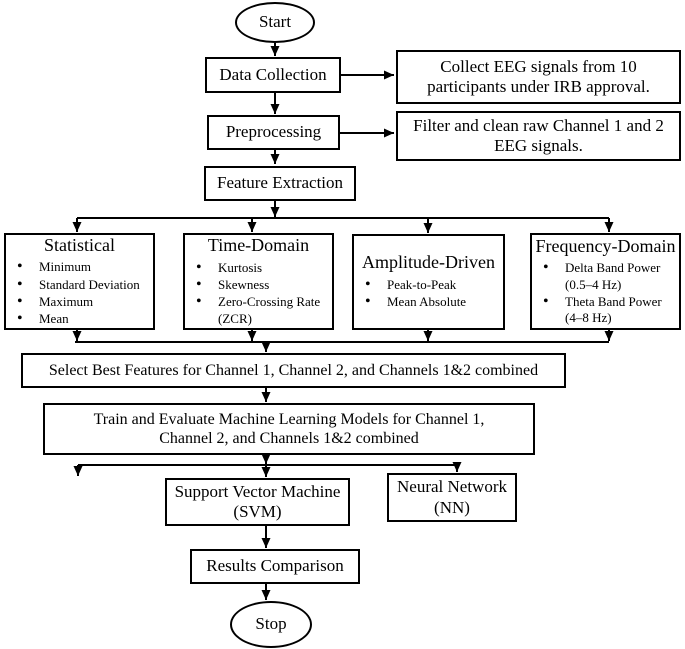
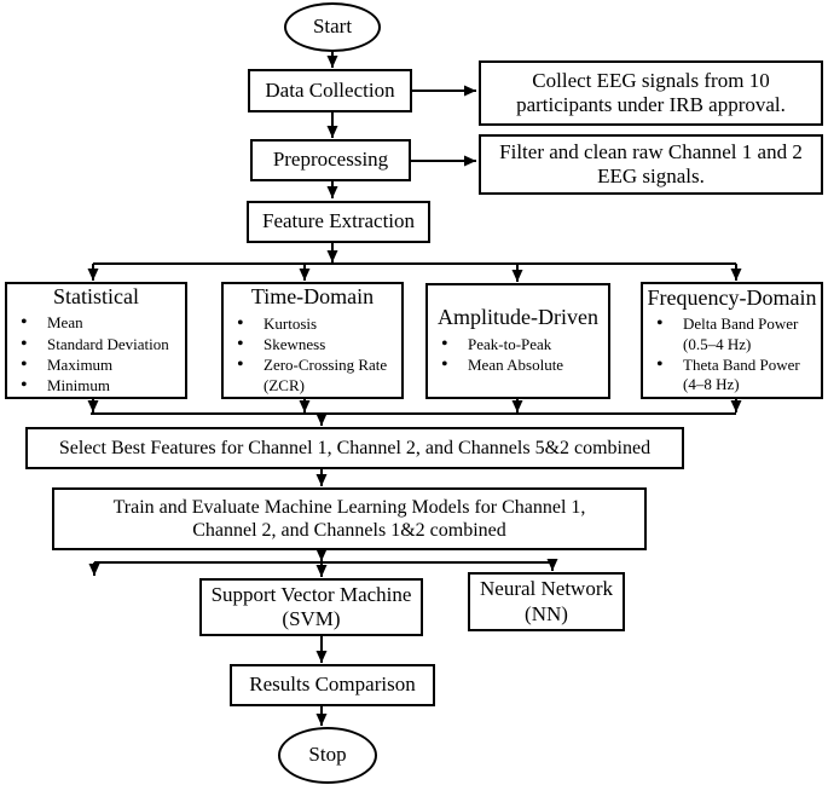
  Start
  Data Collection
  Collect EEG signals from 10
  participants under IRB approval.
  Preprocessing
  Filter and clean raw Channel 1 and 2
  EEG signals.
  Feature Extraction
  Statistical
- Minimum
+ Mean
  Standard Deviation
  Maximum
- Mean
+ Minimum
  Time-Domain
  Kurtosis
  Skewness
  Zero-Crossing Rate
  (ZCR)
  Amplitude-Driven
  Peak-to-Peak
  Mean Absolute
  Frequency-Domain
  Delta Band Power
  (0.5–4 Hz)
  Theta Band Power
  (4–8 Hz)
- Select Best Features for Channel 1, Channel 2, and Channels 1&2 combined
+ Select Best Features for Channel 1, Channel 2, and Channels 5&2 combined
  Train and Evaluate Machine Learning Models for Channel 1,
  Channel 2, and Channels 1&2 combined
  Support Vector Machine
  (SVM)
  Neural Network
  (NN)
  Results Comparison
  Stop
